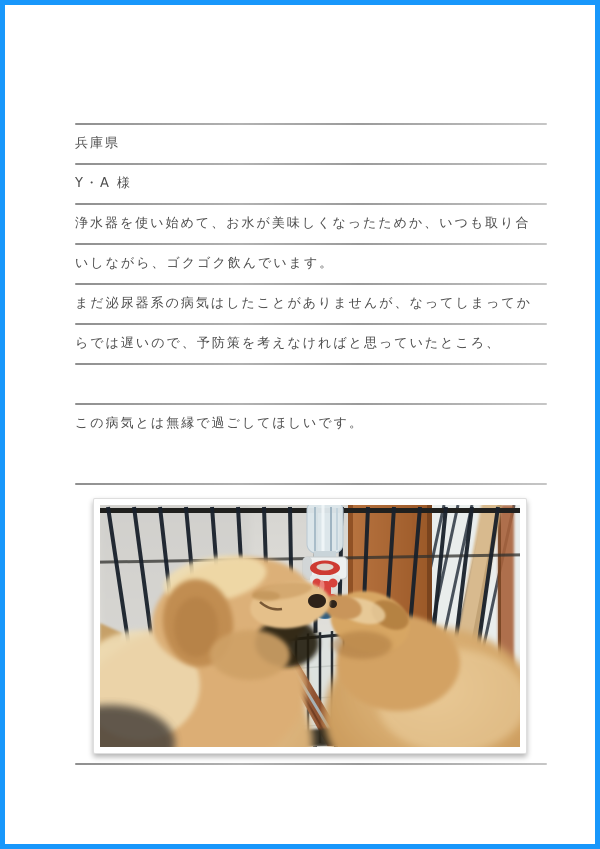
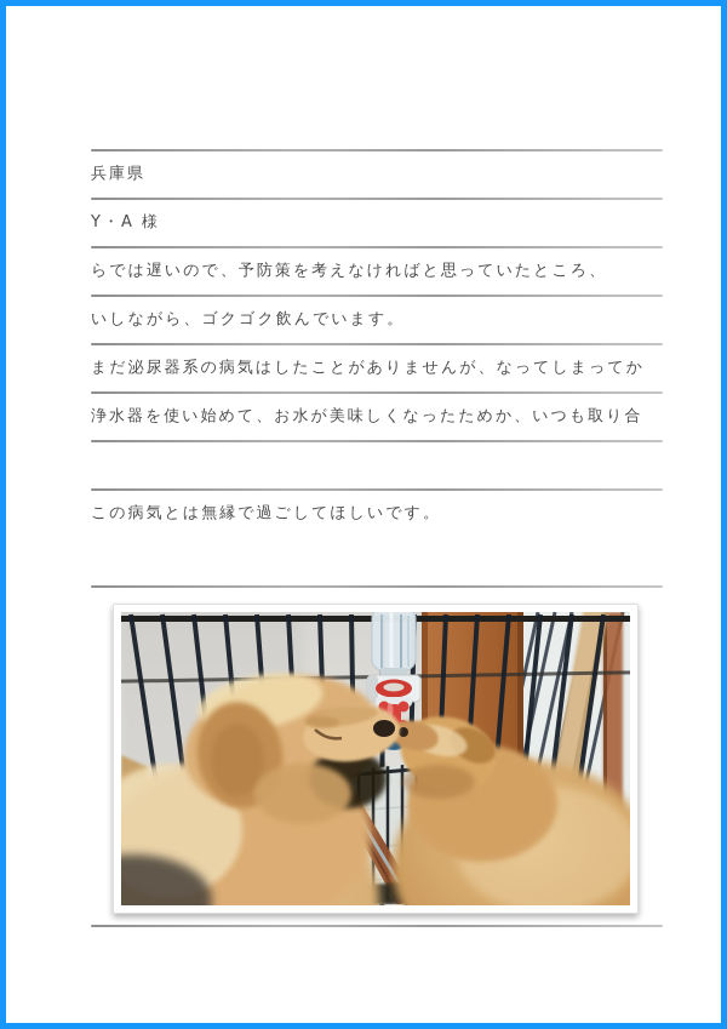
  兵庫県
  Y・A 様
- 浄水器を使い始めて、お水が美味しくなったためか、いつも取り合
+ らでは遅いので、予防策を考えなければと思っていたところ、
  いしながら、ゴクゴク飲んでいます。
  まだ泌尿器系の病気はしたことがありませんが、なってしまってか
- らでは遅いので、予防策を考えなければと思っていたところ、
+ 浄水器を使い始めて、お水が美味しくなったためか、いつも取り合
  この病気とは無縁で過ごしてほしいです。
